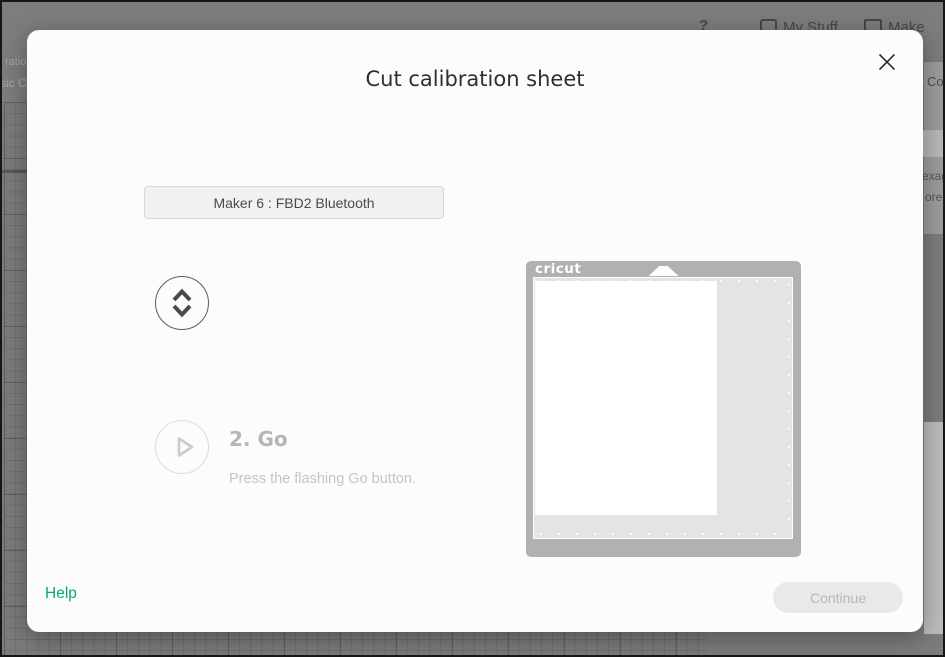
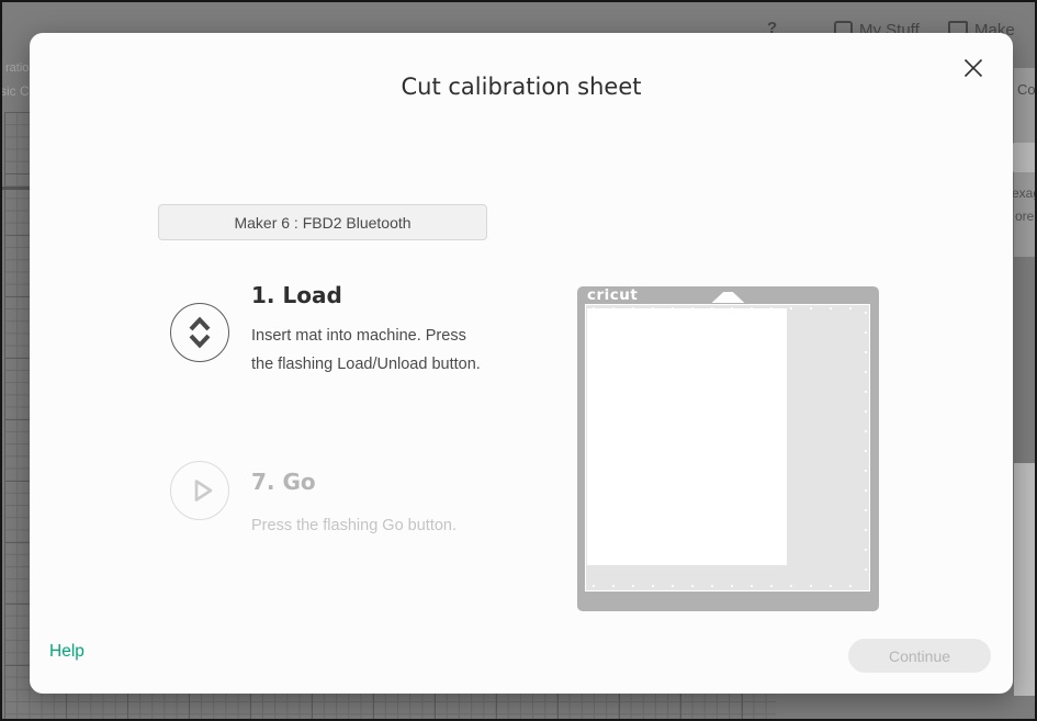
  ratio
  sic C
  ?
  My Stuff
  Make
  Co
  exa
  ore
  Cut calibration sheet
  Maker 6 : FBD2 Bluetooth
+ 1. Load
+ Insert mat into machine. Press the flashing Load/Unload button.
- 2. Go
+ 7. Go
  Press the flashing Go button.
  cricut
  Help
  Continue
